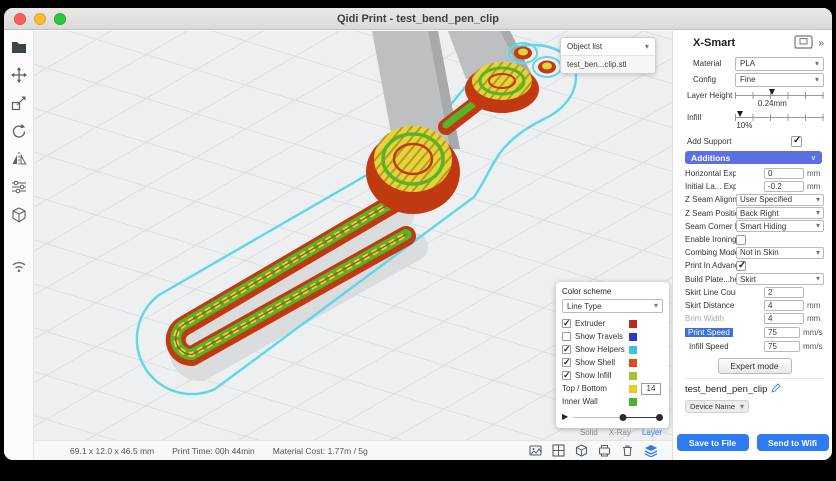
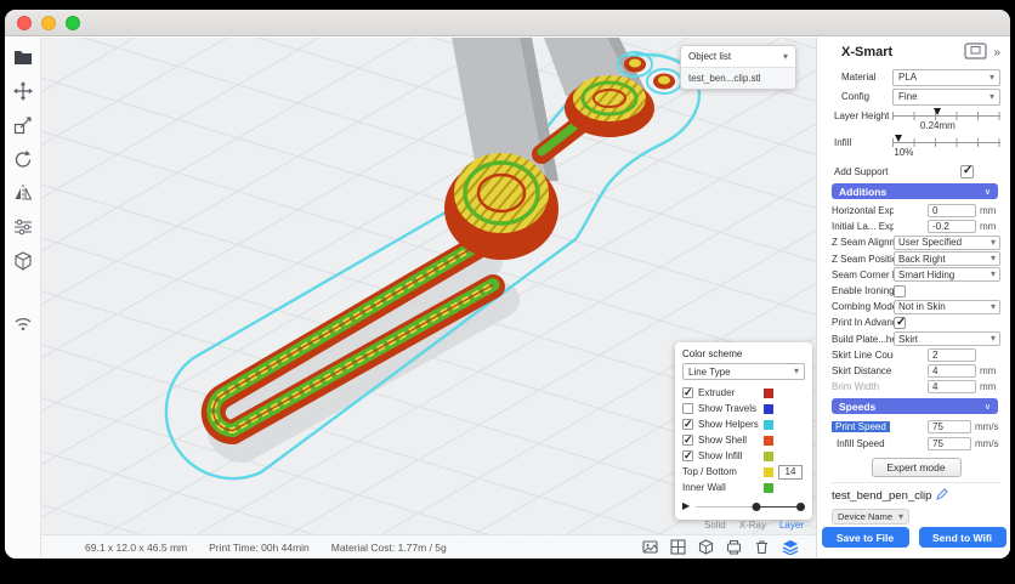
- Qidi Print - test_bend_pen_clip
  Object list
  ▾
  test_ben...clip.stl
  Color scheme
  Line Type
  ▾
  Extruder
  Show Travels
  Show Helpers
  Show Shell
  Show Infill
  Top / Bottom
  14
  Inner Wall
  ▶
  Solid
  X-Ray
  Layer
  69.1 x 12.0 x 46.5 mm
  Print Time: 00h 44min
  Material Cost: 1.77m / 5g
  X-Smart
  »
  Material
  PLA
  ▾
  Config
  Fine
  ▾
  Layer Height
  0.24mm
  Infill
  10%
  Add Support
  Additions
  0
  mm
  Initial La... Exp
  -0.2
  mm
  Z Seam Align
  User Specified
  ▾
  Z Seam Positi
  Back Right
  ▾
  Smart Hiding
  ▾
  Enable Ironing
  Combing Mod
  Not in Skin
  ▾
  Print In Advan
  Skirt
  ▾
  Skirt Line Cou
  2
  Skirt Distance
  4
  mm
  Brim Width
  4
  mm
+ Speeds
  Print Speed
  75
  mm/s
  Infill Speed
  75
  mm/s
  Expert mode
  test_bend_pen_clip
  Device Name
  ▾
  Save to File
  Send to Wifi
